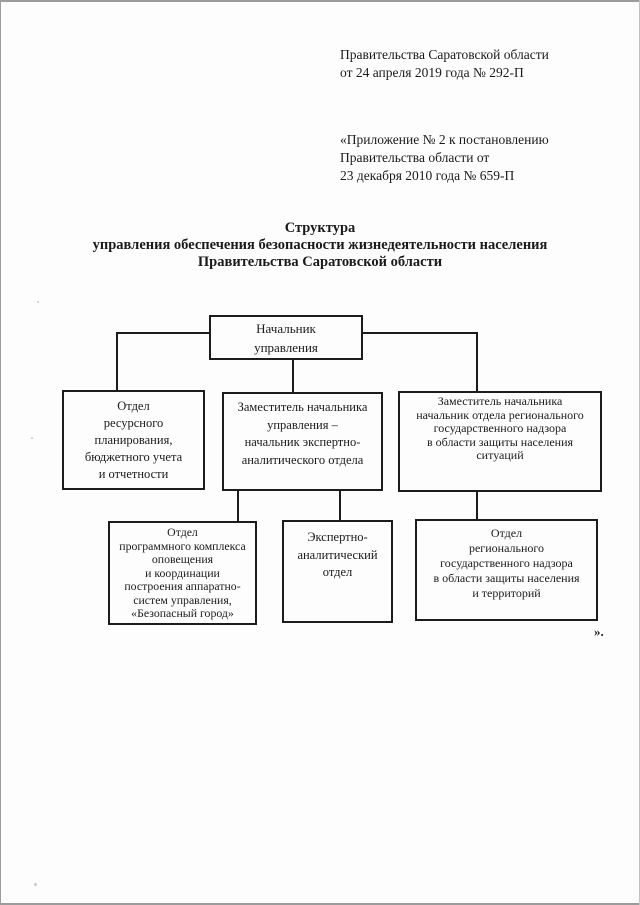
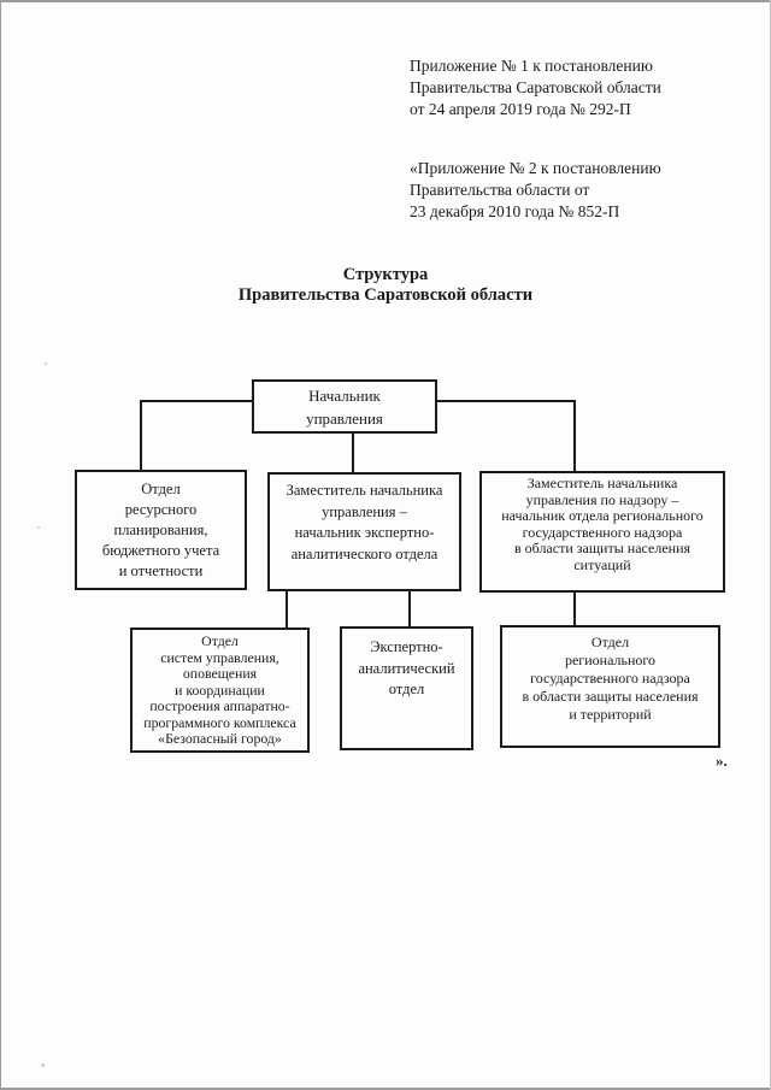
+ Приложение № 1 к постановлению
  Правительства Саратовской области
  от 24 апреля 2019 года № 292-П
  «Приложение № 2 к постановлению
  Правительства области от
- 23 декабря 2010 года № 659-П
+ 23 декабря 2010 года № 852-П
  Структура
- управления обеспечения безопасности жизнедеятельности населения
  Правительства Саратовской области
  Начальник
  управления
  Отдел
  ресурсного
  планирования,
  бюджетного учета
  и отчетности
  Заместитель начальника
  управления –
  начальник экспертно-
  аналитического отдела
  Заместитель начальника
+ управления по надзору –
  начальник отдела регионального
  государственного надзора
  в области защиты населения
  ситуаций
  Отдел
- программного комплекса
+ систем управления,
  оповещения
  и координации
  построения аппаратно-
- систем управления,
+ программного комплекса
  «Безопасный город»
  Экспертно-
  аналитический
  отдел
  Отдел
  регионального
  государственного надзора
  в области защиты населения
  и территорий
  ».
